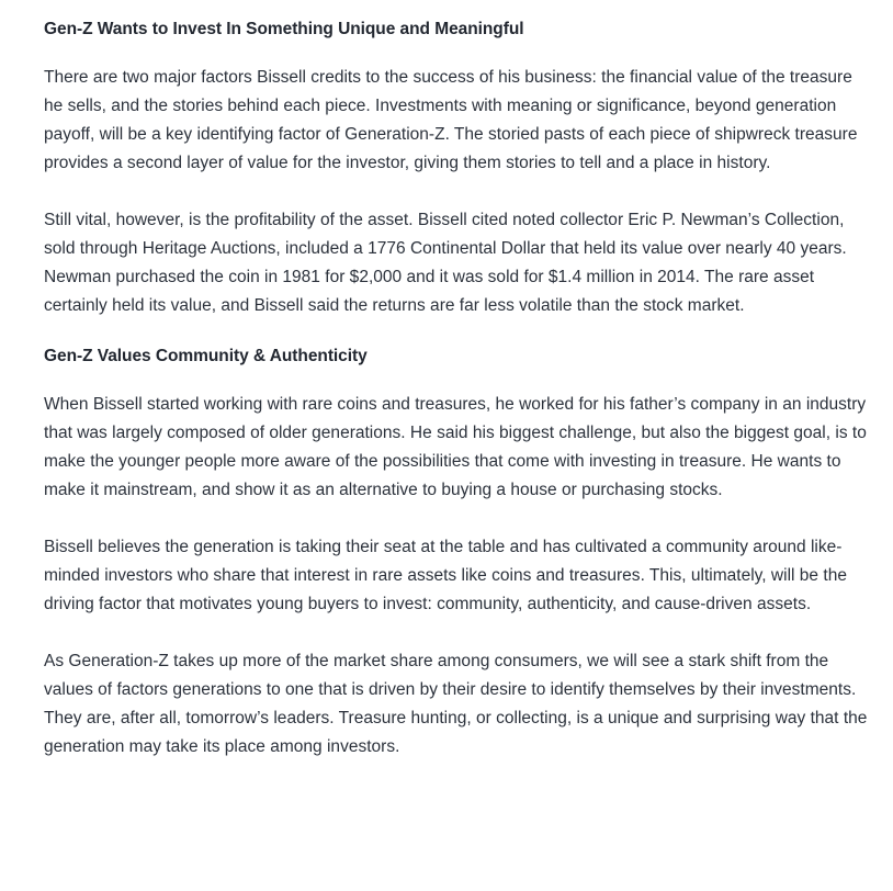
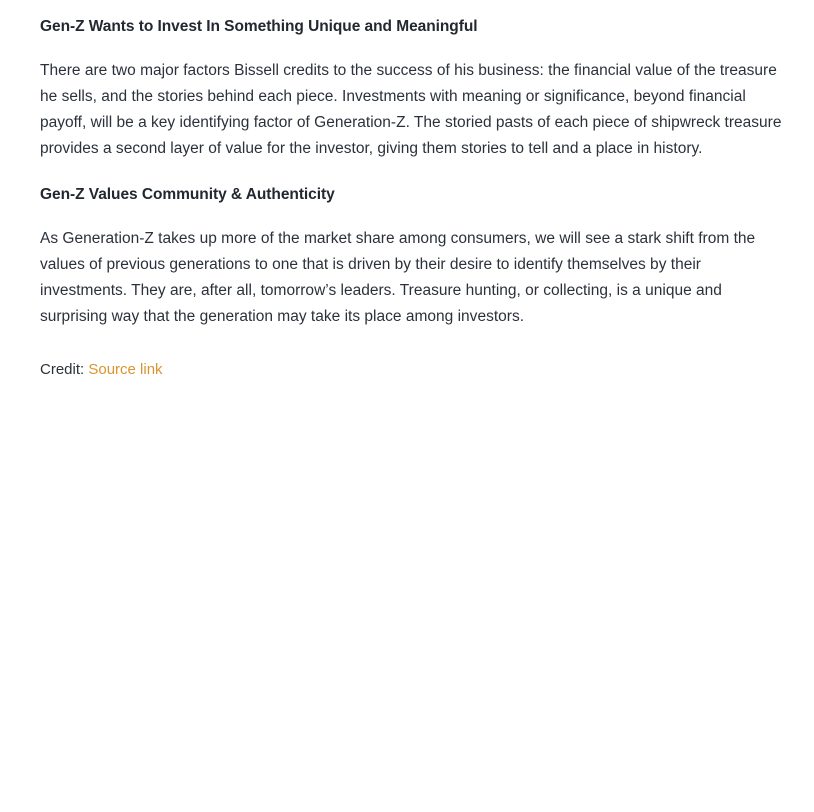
  Gen-Z Wants to Invest In Something Unique and Meaningful
- There are two major factors Bissell credits to the success of his business: the financial value of the treasure he sells, and the stories behind each piece. Investments with meaning or significance, beyond generation payoff, will be a key identifying factor of Generation-Z. The storied pasts of each piece of shipwreck treasure provides a second layer of value for the investor, giving them stories to tell and a place in history.
+ There are two major factors Bissell credits to the success of his business: the financial value of the treasure he sells, and the stories behind each piece. Investments with meaning or significance, beyond financial payoff, will be a key identifying factor of Generation-Z. The storied pasts of each piece of shipwreck treasure provides a second layer of value for the investor, giving them stories to tell and a place in history.
- Still vital, however, is the profitability of the asset. Bissell cited noted collector Eric P. Newman’s Collection, sold through Heritage Auctions, included a 1776 Continental Dollar that held its value over nearly 40 years. Newman purchased the coin in 1981 for $2,000 and it was sold for $1.4 million in 2014. The rare asset certainly held its value, and Bissell said the returns are far less volatile than the stock market.
  Gen-Z Values Community & Authenticity
- When Bissell started working with rare coins and treasures, he worked for his father’s company in an industry that was largely composed of older generations. He said his biggest challenge, but also the biggest goal, is to make the younger people more aware of the possibilities that come with investing in treasure. He wants to make it mainstream, and show it as an alternative to buying a house or purchasing stocks.
- Bissell believes the generation is taking their seat at the table and has cultivated a community around like-minded investors who share that interest in rare assets like coins and treasures. This, ultimately, will be the driving factor that motivates young buyers to invest: community, authenticity, and cause-driven assets.
- As Generation-Z takes up more of the market share among consumers, we will see a stark shift from the values of factors generations to one that is driven by their desire to identify themselves by their investments. They are, after all, tomorrow’s leaders. Treasure hunting, or collecting, is a unique and surprising way that the generation may take its place among investors.
+ As Generation-Z takes up more of the market share among consumers, we will see a stark shift from the values of previous generations to one that is driven by their desire to identify themselves by their investments. They are, after all, tomorrow’s leaders. Treasure hunting, or collecting, is a unique and surprising way that the generation may take its place among investors.
+ Credit: Source link
